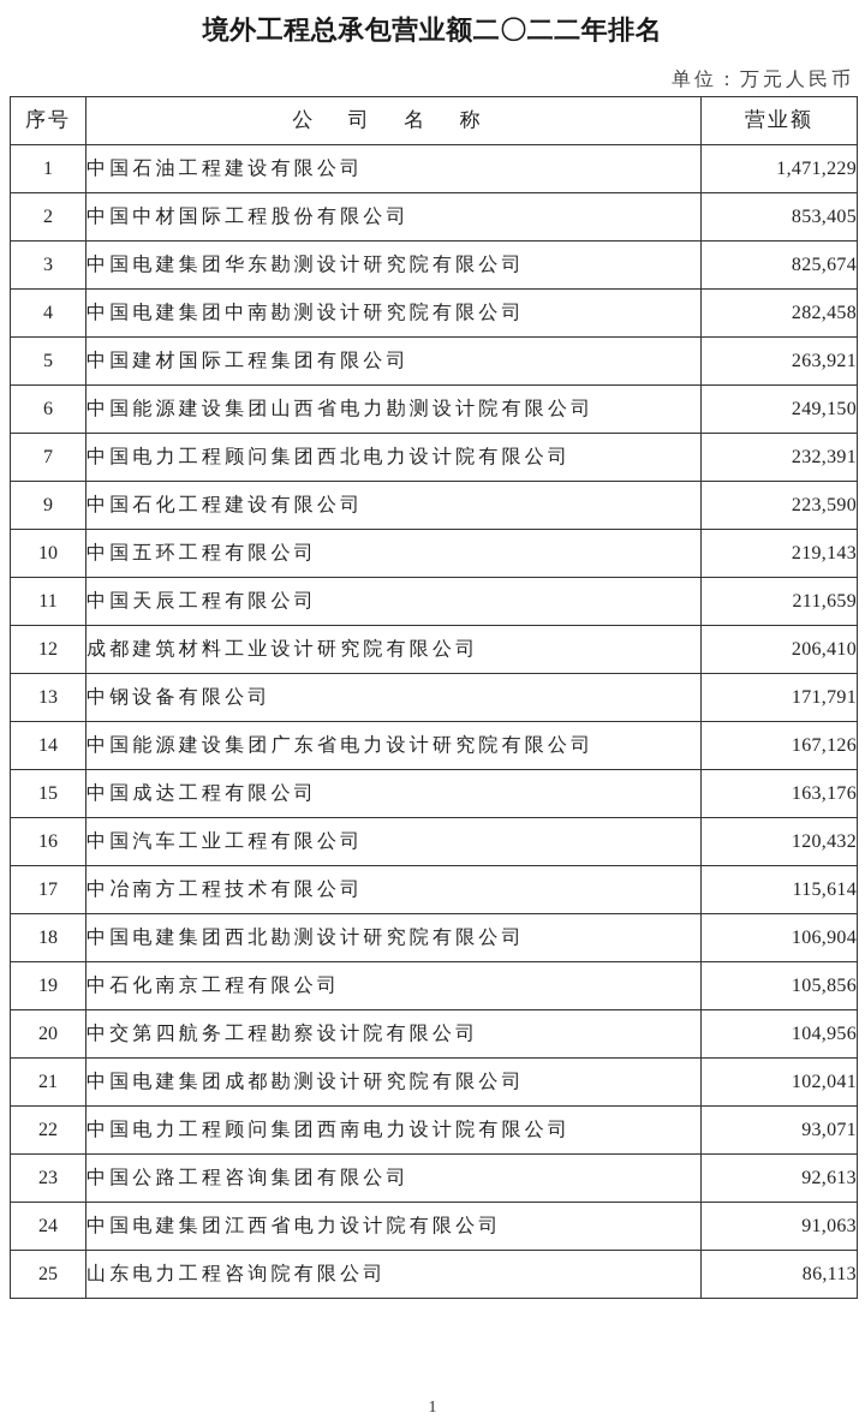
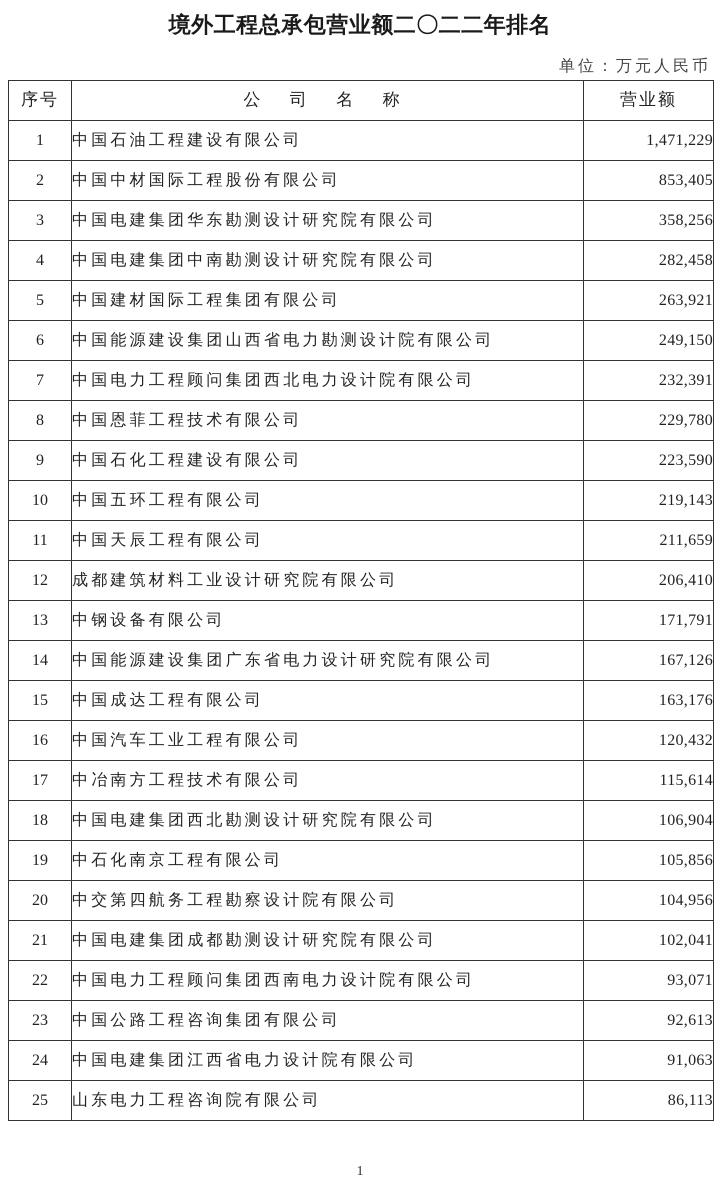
  境外工程总承包营业额二〇二二年排名
  单位：万元人民币
  序号	公 司 名 称	营业额
  1	中国石油工程建设有限公司	1,471,229
  2	中国中材国际工程股份有限公司	853,405
- 3	中国电建集团华东勘测设计研究院有限公司	825,674
+ 3	中国电建集团华东勘测设计研究院有限公司	358,256
  4	中国电建集团中南勘测设计研究院有限公司	282,458
  5	中国建材国际工程集团有限公司	263,921
  6	中国能源建设集团山西省电力勘测设计院有限公司	249,150
  7	中国电力工程顾问集团西北电力设计院有限公司	232,391
+ 8	中国恩菲工程技术有限公司	229,780
  9	中国石化工程建设有限公司	223,590
  10	中国五环工程有限公司	219,143
  11	中国天辰工程有限公司	211,659
  12	成都建筑材料工业设计研究院有限公司	206,410
  13	中钢设备有限公司	171,791
  14	中国能源建设集团广东省电力设计研究院有限公司	167,126
  15	中国成达工程有限公司	163,176
  16	中国汽车工业工程有限公司	120,432
  17	中冶南方工程技术有限公司	115,614
  18	中国电建集团西北勘测设计研究院有限公司	106,904
  19	中石化南京工程有限公司	105,856
  20	中交第四航务工程勘察设计院有限公司	104,956
  21	中国电建集团成都勘测设计研究院有限公司	102,041
  22	中国电力工程顾问集团西南电力设计院有限公司	93,071
  23	中国公路工程咨询集团有限公司	92,613
  24	中国电建集团江西省电力设计院有限公司	91,063
  25	山东电力工程咨询院有限公司	86,113
  1
